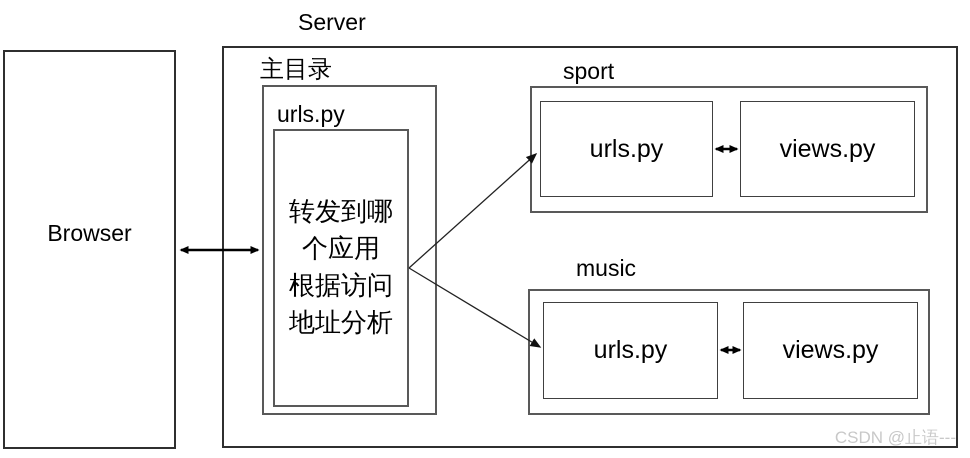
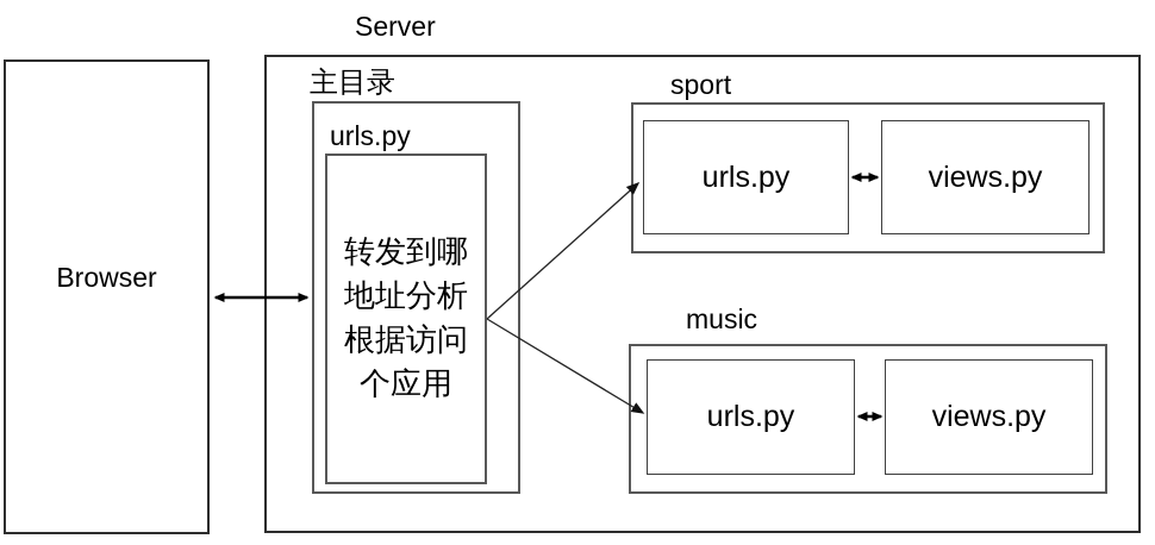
  Server
  Browser
  主目录
  urls.py
  转发到哪
- 个应用
+ 地址分析
  根据访问
- 地址分析
+ 个应用
  sport
  urls.py
  views.py
  music
  urls.py
  views.py
- CSDN @止语---
